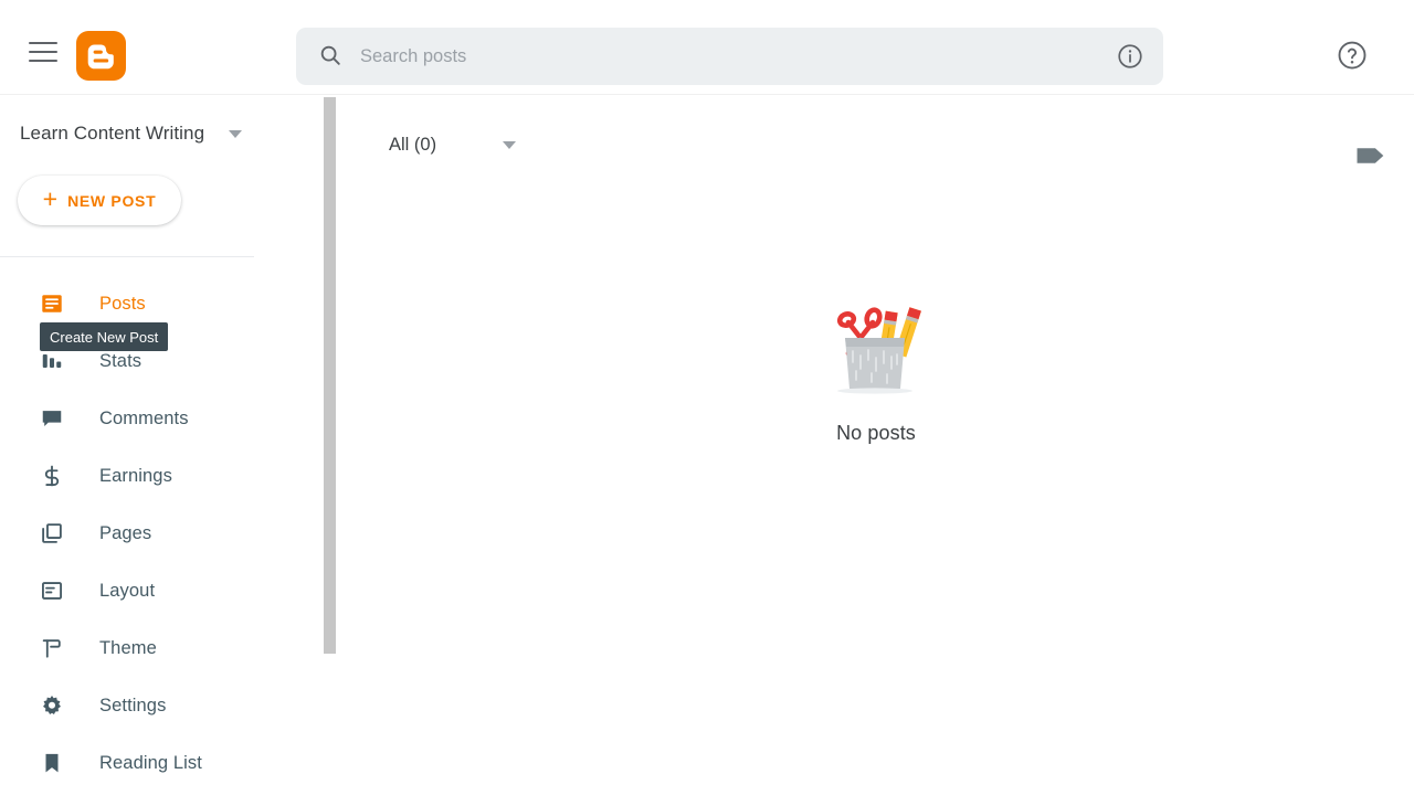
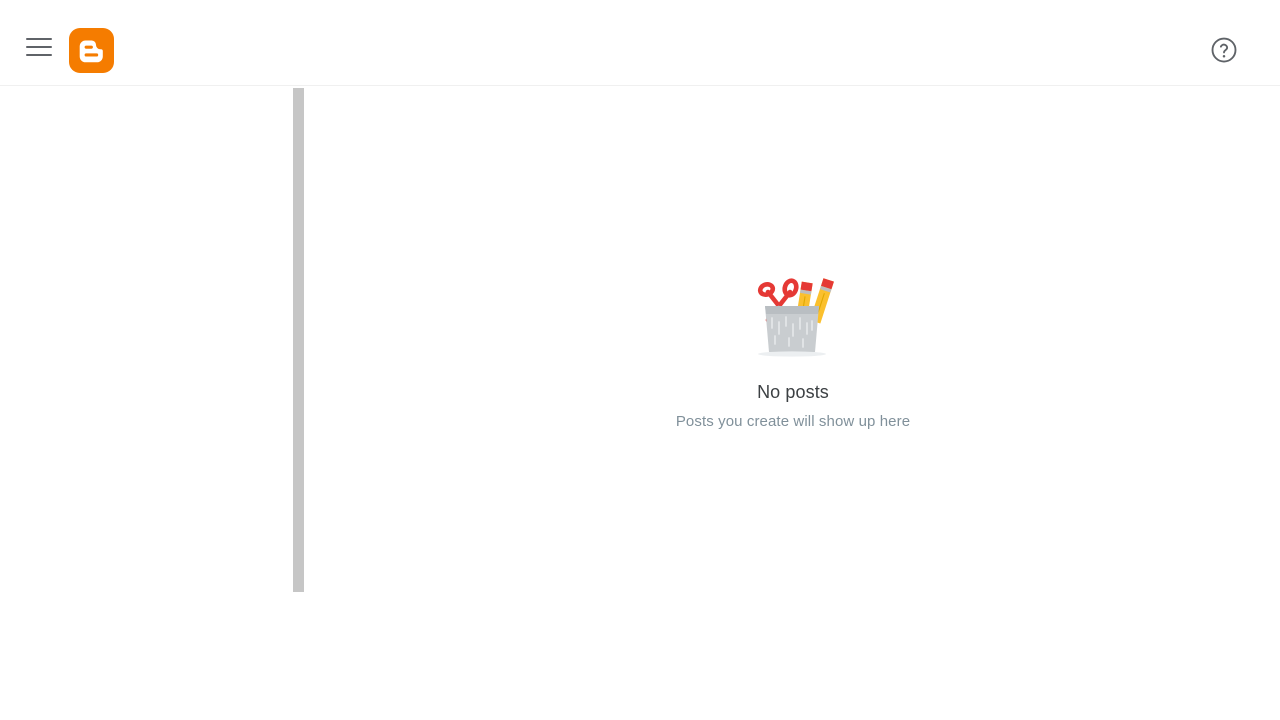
- Search posts
- Learn Content Writing
- +
- NEW POST
- Create New Post
- Posts
- Stats
- Comments
- Earnings
- Pages
- Layout
- Theme
- Settings
- Reading List
- All (0)
  No posts
+ Posts you create will show up here
